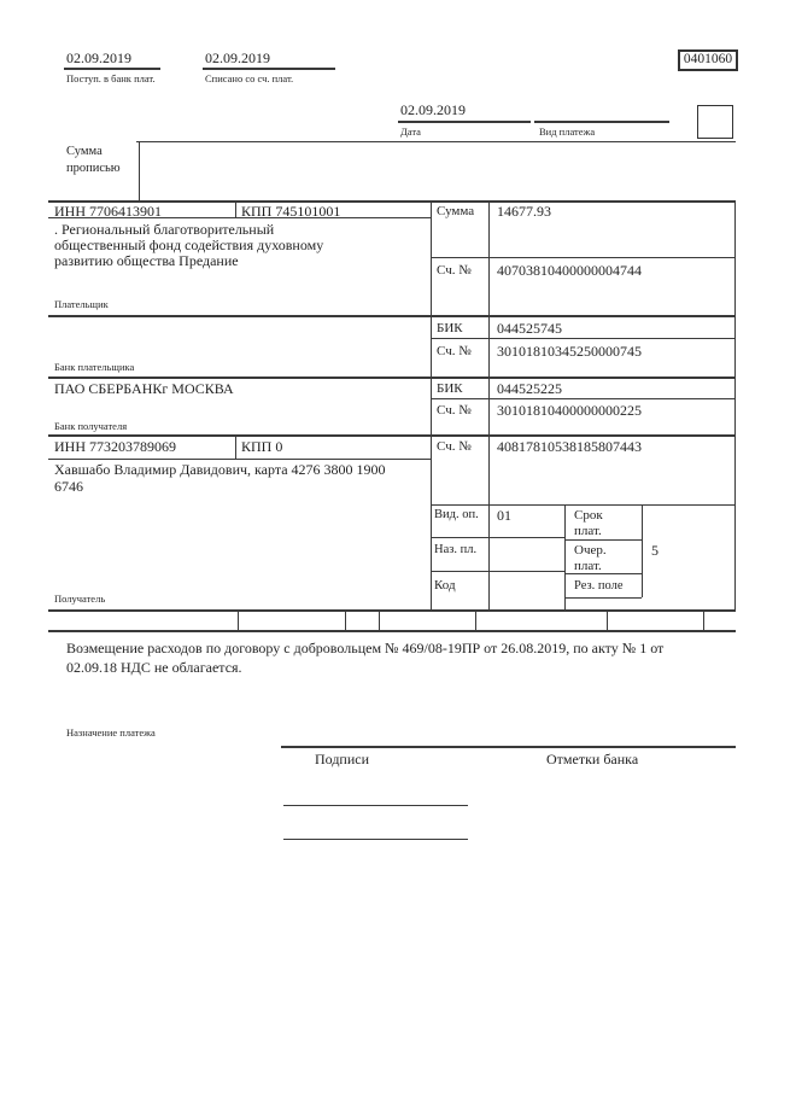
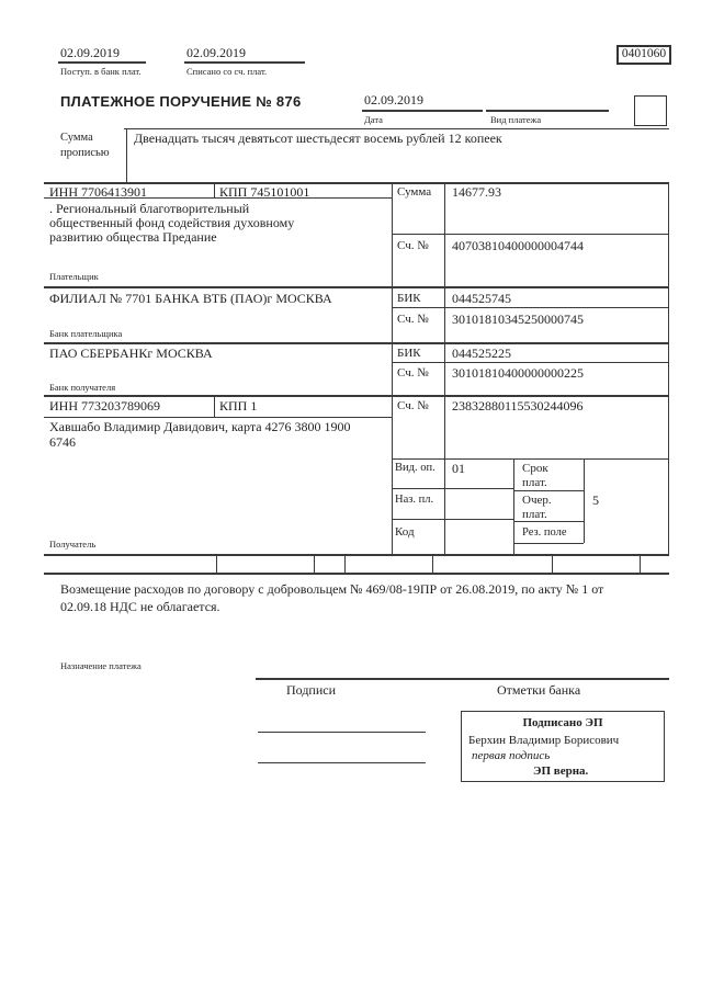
  02.09.2019
  Поступ. в банк плат.
  02.09.2019
  Списано со сч. плат.
  0401060
+ ПЛАТЕЖНОЕ ПОРУЧЕНИЕ № 876
  02.09.2019
  Дата
  Вид платежа
  Сумма прописью
+ Двенадцать тысяч девятьсот шестьдесят восемь рублей 12 копеек
  ИНН 7706413901
  КПП 745101001
  Сумма
  14677.93
  . Региональный благотворительный общественный фонд содействия духовному развитию общества Предание
  Сч. №
  40703810400000004744
  Плательщик
+ ФИЛИАЛ № 7701 БАНКА ВТБ (ПАО)г МОСКВА
  БИК
  044525745
  Сч. №
  30101810345250000745
  Банк плательщика
  ПАО СБЕРБАНКг МОСКВА
  БИК
  044525225
  Сч. №
  30101810400000000225
  Банк получателя
  ИНН 773203789069
- КПП 0
+ КПП 1
  Сч. №
- 40817810538185807443
+ 23832880115530244096
  Хавшабо Владимир Давидович, карта 4276 3800 1900 6746
  Вид. оп.
  01
  Срок плат.
  Наз. пл.
  Очер. плат.
  5
  Код
  Рез. поле
  Получатель
  Возмещение расходов по договору с добровольцем № 469/08-19ПР от 26.08.2019, по акту № 1 от
  02.09.18 НДС не облагается.
  Назначение платежа
  Подписи
  Отметки банка
+ Подписано ЭП
+ Берхин Владимир Борисович
+ первая подпись
+ ЭП верна.
